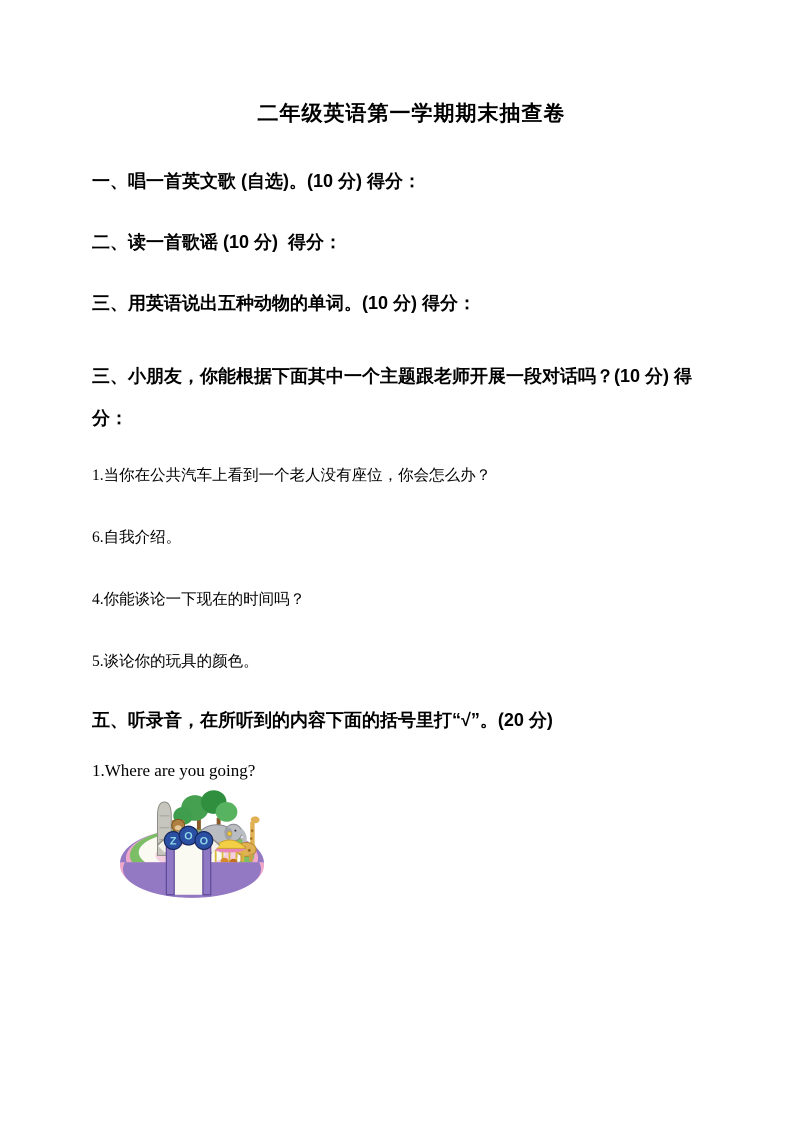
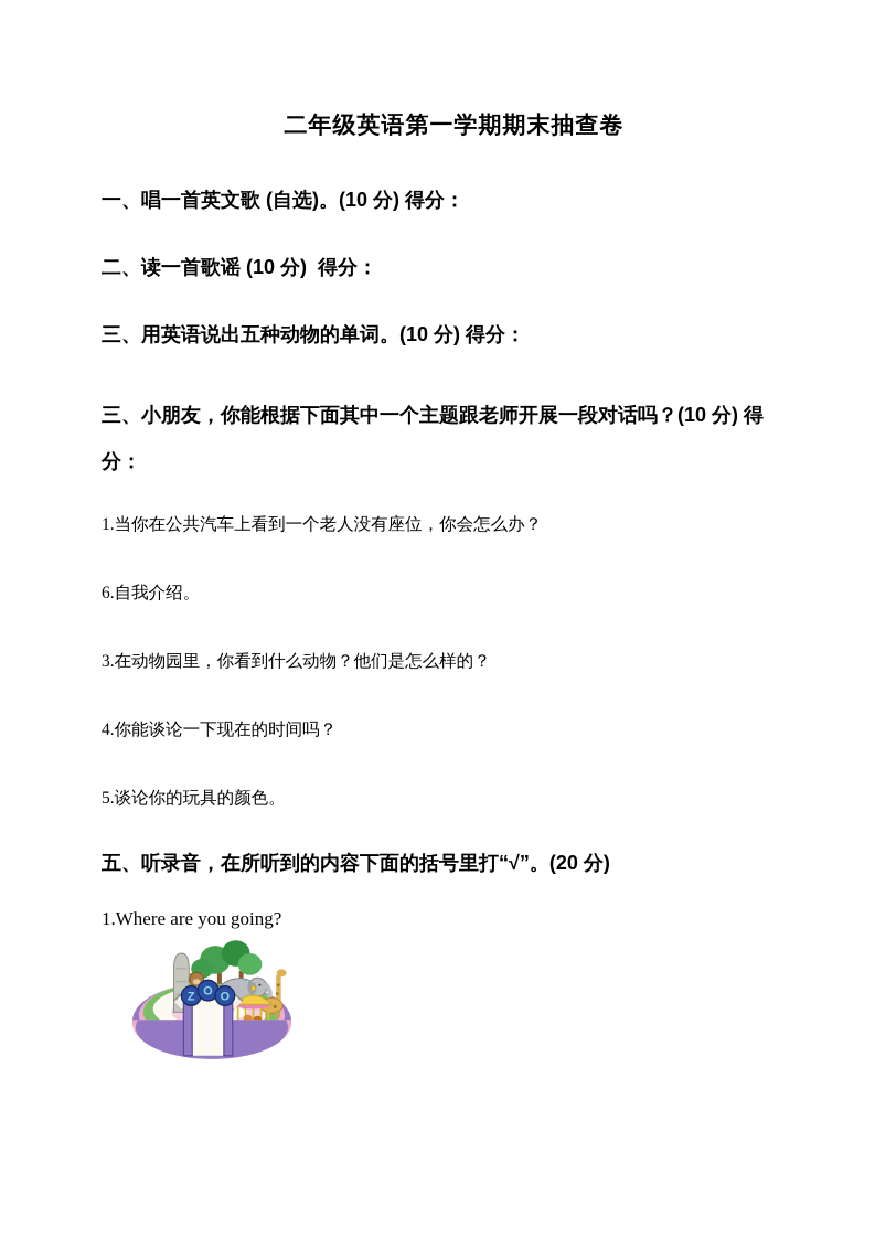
  二年级英语第一学期期末抽查卷
  一、唱一首英文歌 (自选)。(10 分) 得分：
  二、读一首歌谣 (10 分) 得分：
  三、用英语说出五种动物的单词。(10 分) 得分：
  三、小朋友，你能根据下面其中一个主题跟老师开展一段对话吗？(10 分) 得分：
  1.当你在公共汽车上看到一个老人没有座位，你会怎么办？
  6.自我介绍。
+ 3.在动物园里，你看到什么动物？他们是怎么样的？
  4.你能谈论一下现在的时间吗？
  5.谈论你的玩具的颜色。
  五、听录音，在所听到的内容下面的括号里打“√”。(20 分)
  1.Where are you going?
  Z
  O
  O
